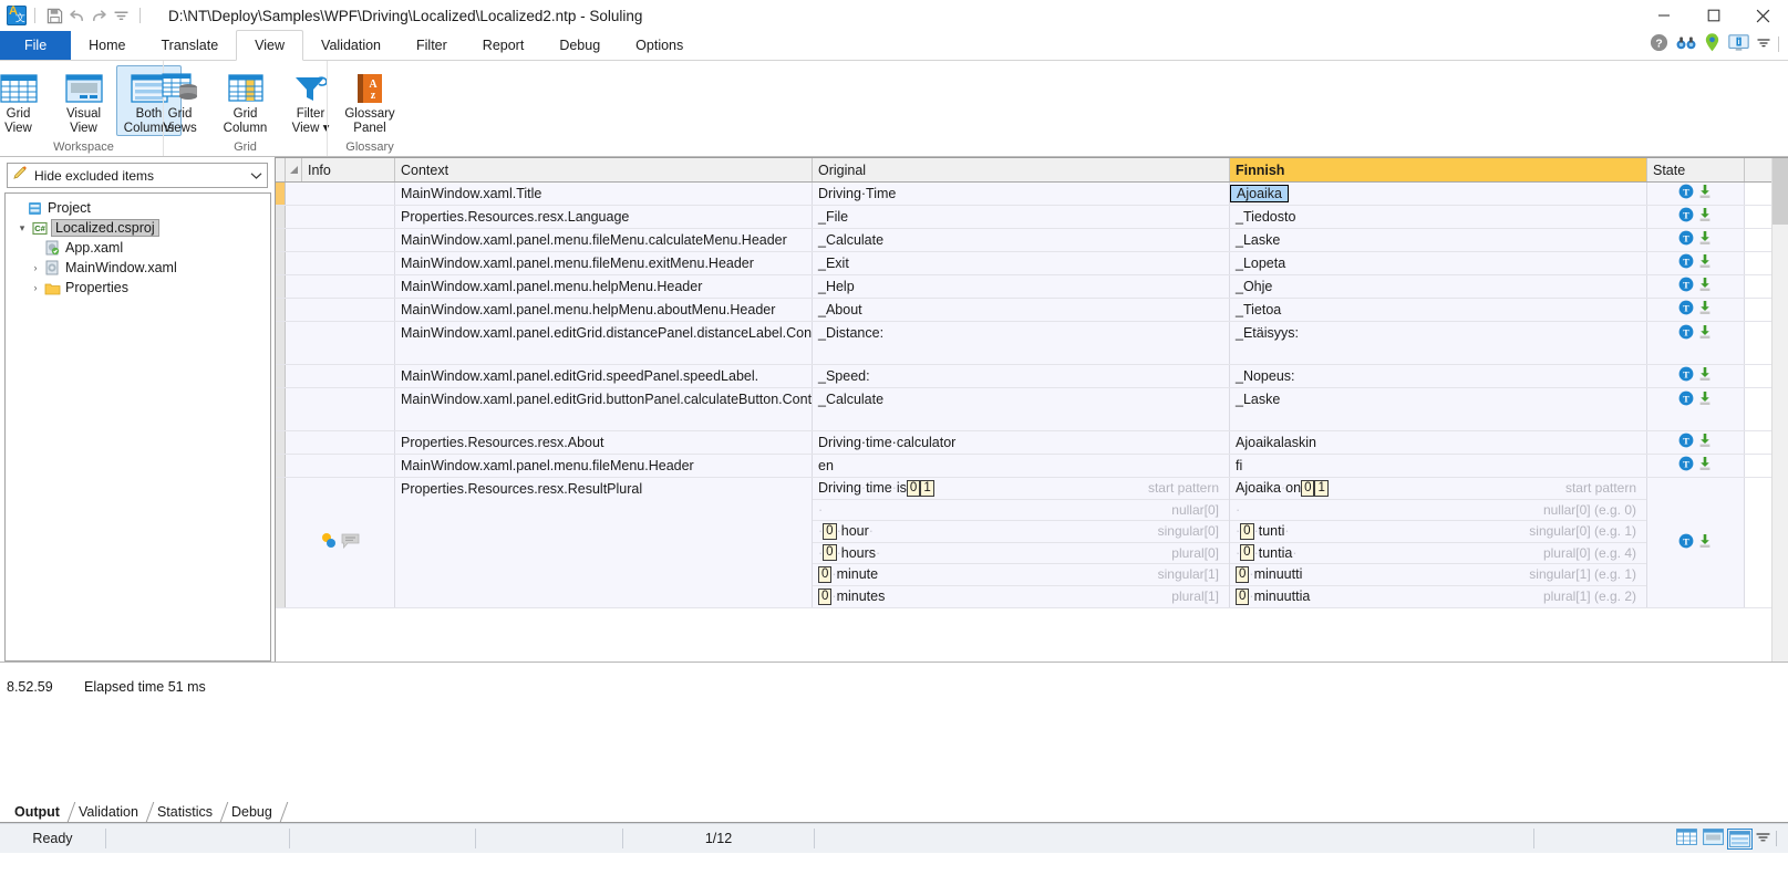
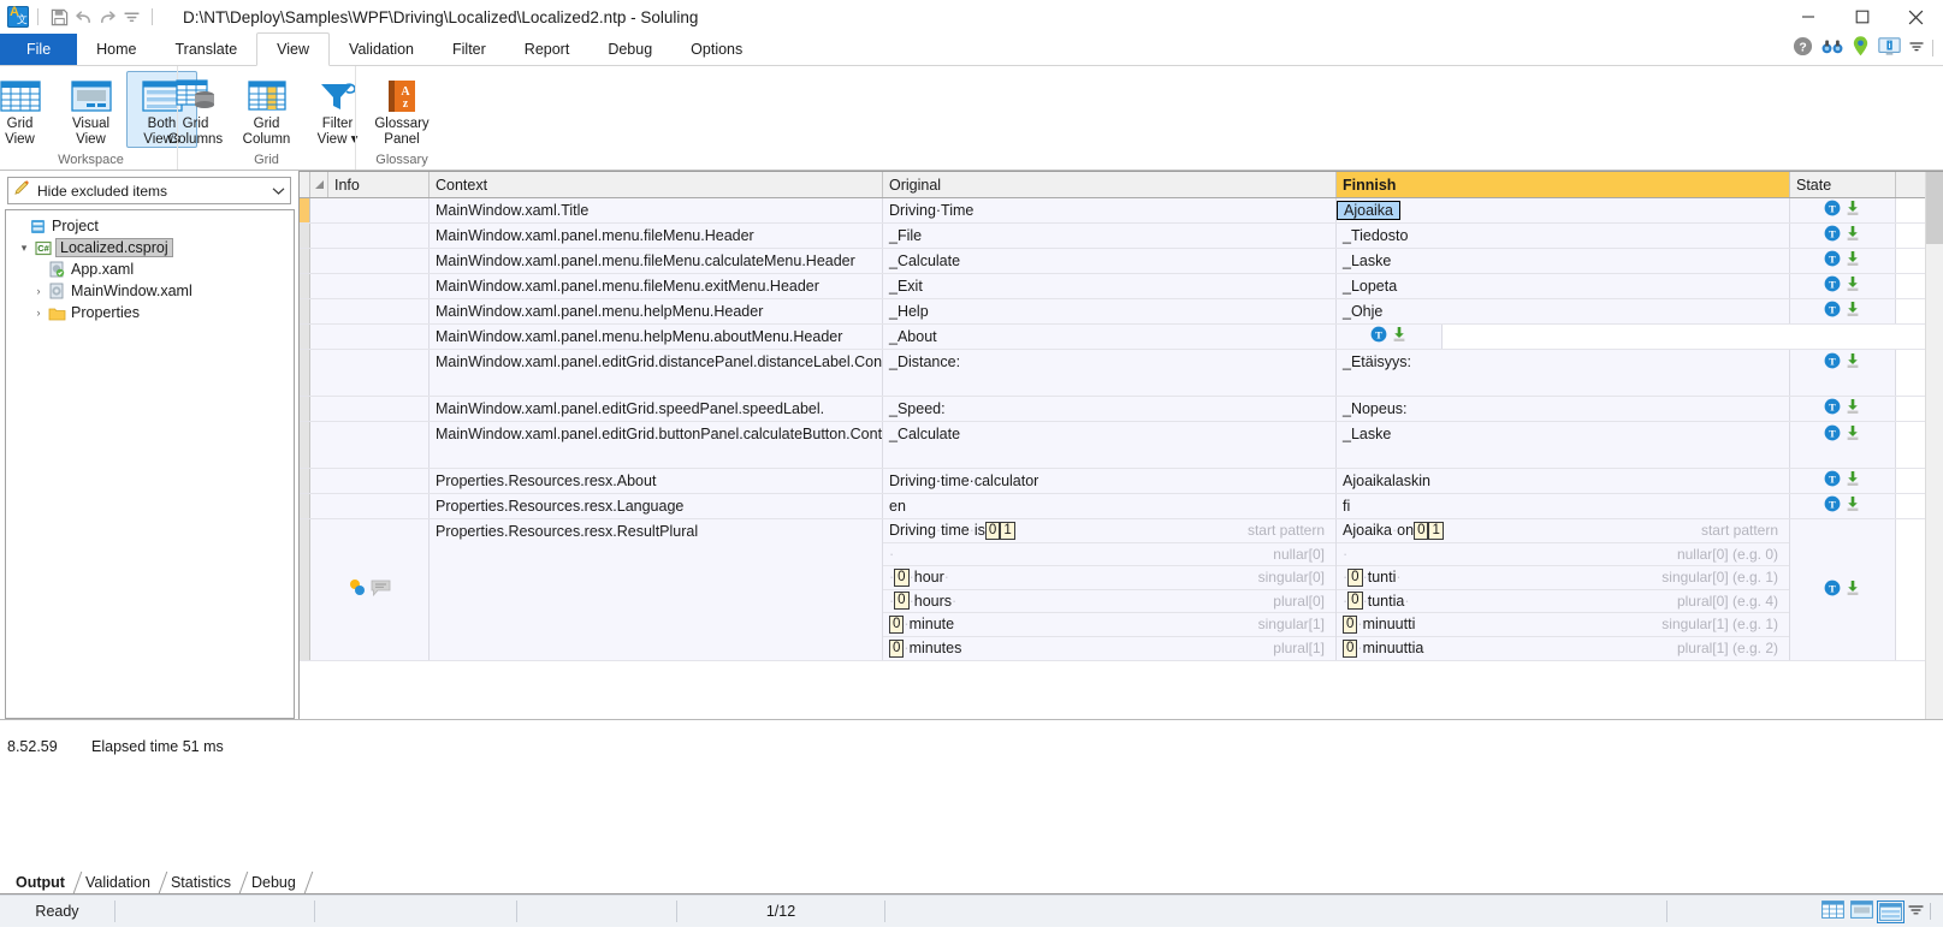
  D:\NT\Deploy\Samples\WPF\Driving\Localized\Localized2.ntp - Soluling
  File
  Home
  Translate
  View
  Validation
  Filter
  Report
  Debug
  Options
  ?
  Grid
  View
  Visual
  View
  Both
- Columns
+ Views
  Workspace
  Grid
- Views
+ Columns
  Grid
  Column
  Filter
  View ▾
  Grid
  A
  z
  Glossary
  Panel
  Glossary
  Hide excluded items
  Project
  ▾
  C#
  Localized.csproj
  App.xaml
  ›
  MainWindow.xaml
  ›
  Properties
  Info
  Context
  Original
  Finnish
  State
  MainWindow.xaml.Title
  Driving·Time
  Ajoaika
  T
- Properties.Resources.resx.Language
+ MainWindow.xaml.panel.menu.fileMenu.Header
  _File
  _Tiedosto
  T
  MainWindow.xaml.panel.menu.fileMenu.calculateMenu.Header
  _Calculate
  _Laske
  T
  MainWindow.xaml.panel.menu.fileMenu.exitMenu.Header
  _Exit
  _Lopeta
  T
  MainWindow.xaml.panel.menu.helpMenu.Header
  _Help
  _Ohje
  T
  MainWindow.xaml.panel.menu.helpMenu.aboutMenu.Header
  _About
- _Tietoa
  T
  MainWindow.xaml.panel.editGrid.distancePanel.distanceLabel.Con
  _Distance:
  _Etäisyys:
  T
  MainWindow.xaml.panel.editGrid.speedPanel.speedLabel.
  _Speed:
  _Nopeus:
  T
  MainWindow.xaml.panel.editGrid.buttonPanel.calculateButton.Cont
  _Calculate
  _Laske
  T
  Properties.Resources.resx.About
  Driving·time·calculator
  Ajoaikalaskin
  T
- MainWindow.xaml.panel.menu.fileMenu.Header
+ Properties.Resources.resx.Language
  en
  fi
  T
  Properties.Resources.resx.ResultPlural
  Driving
  ·
  time
  ·
  is
  0
  1
  start pattern
  ·
  nullar[0]
  ·
  0
  ·
  hour
  ·
  singular[0]
  ·
  0
  ·
  hours
  ·
  plural[0]
  0
  ·
  minute
  singular[1]
  0
  ·
  minutes
  plural[1]
  Ajoaika
  ·
  on
  0
  1
  start pattern
  ·
  nullar[0] (e.g. 0)
  ·
  0
  ·
  tunti
  ·
  singular[0] (e.g. 1)
  ·
  0
  ·
  tuntia
  ·
  plural[0] (e.g. 4)
  0
  ·
  minuutti
  singular[1] (e.g. 1)
  0
  ·
  minuuttia
  plural[1] (e.g. 2)
  T
  8.52.59
  Elapsed time 51 ms
  Output
  Validation
  Statistics
  Debug
  Ready
  1/12
